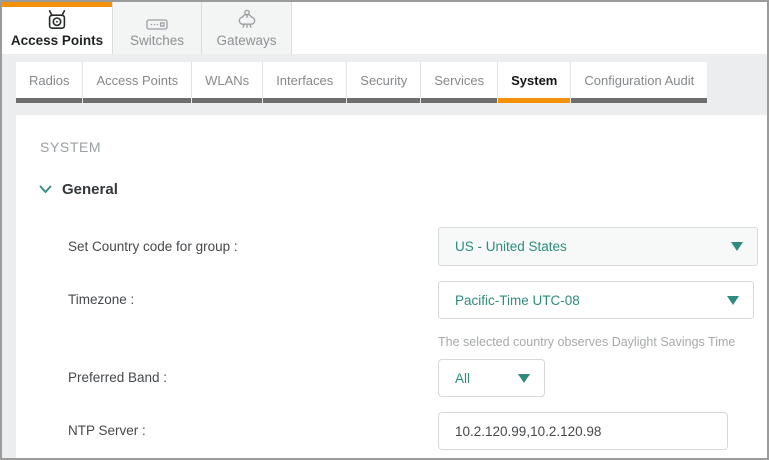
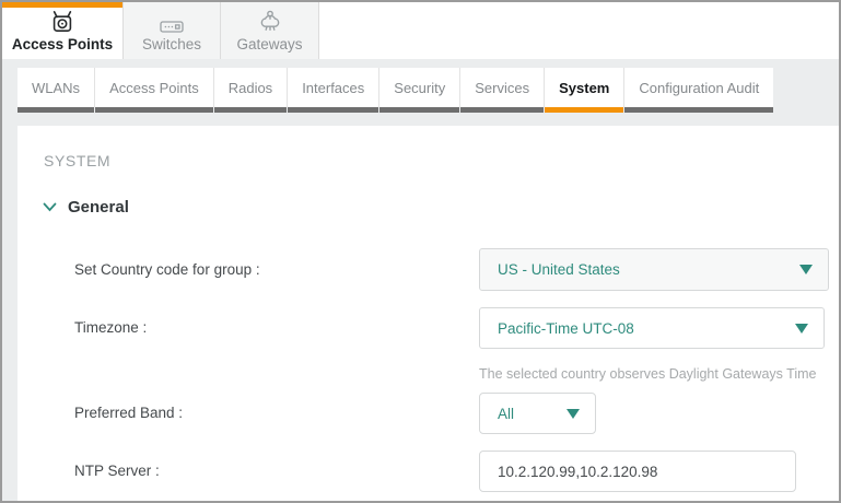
  Access Points
  Switches
  Gateways
- Radios
+ WLANs
  Access Points
- WLANs
+ Radios
  Interfaces
  Security
  Services
  System
  Configuration Audit
  SYSTEM
  General
  Set Country code for group :
  US - United States
  Timezone :
  Pacific-Time UTC-08
- The selected country observes Daylight Savings Time
+ The selected country observes Daylight Gateways Time
  Preferred Band :
  All
  NTP Server :
  10.2.120.99,10.2.120.98
